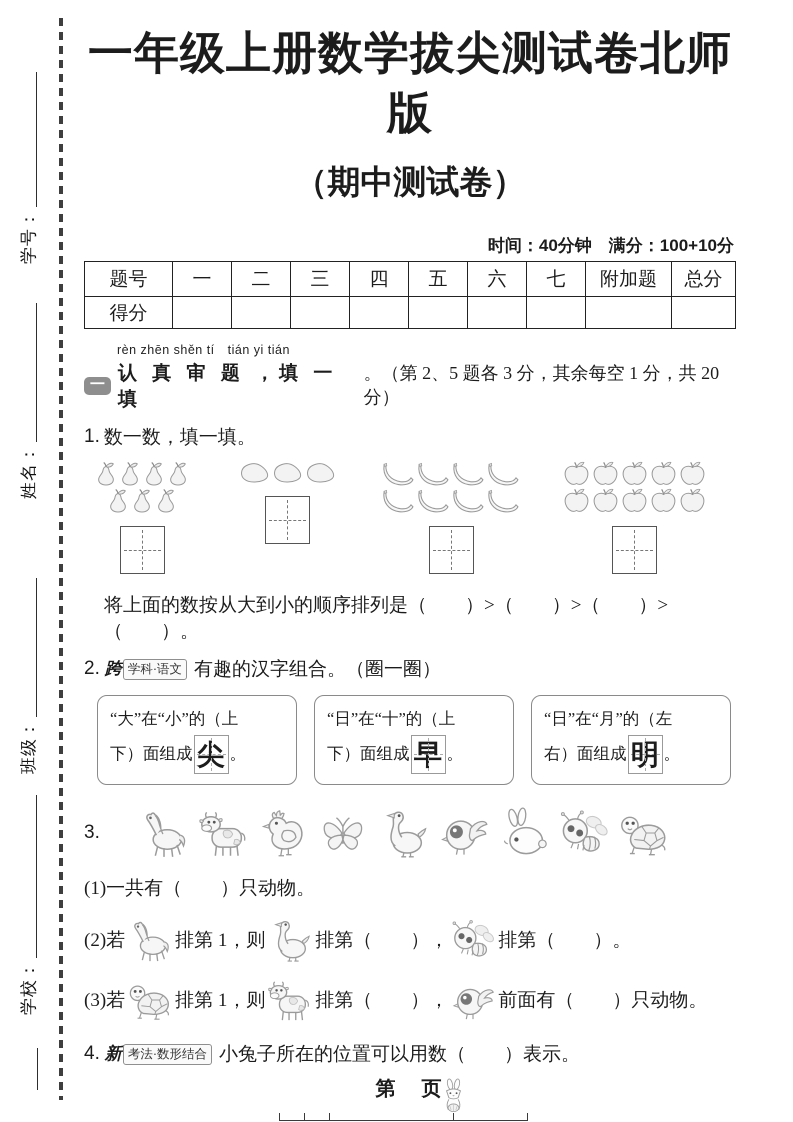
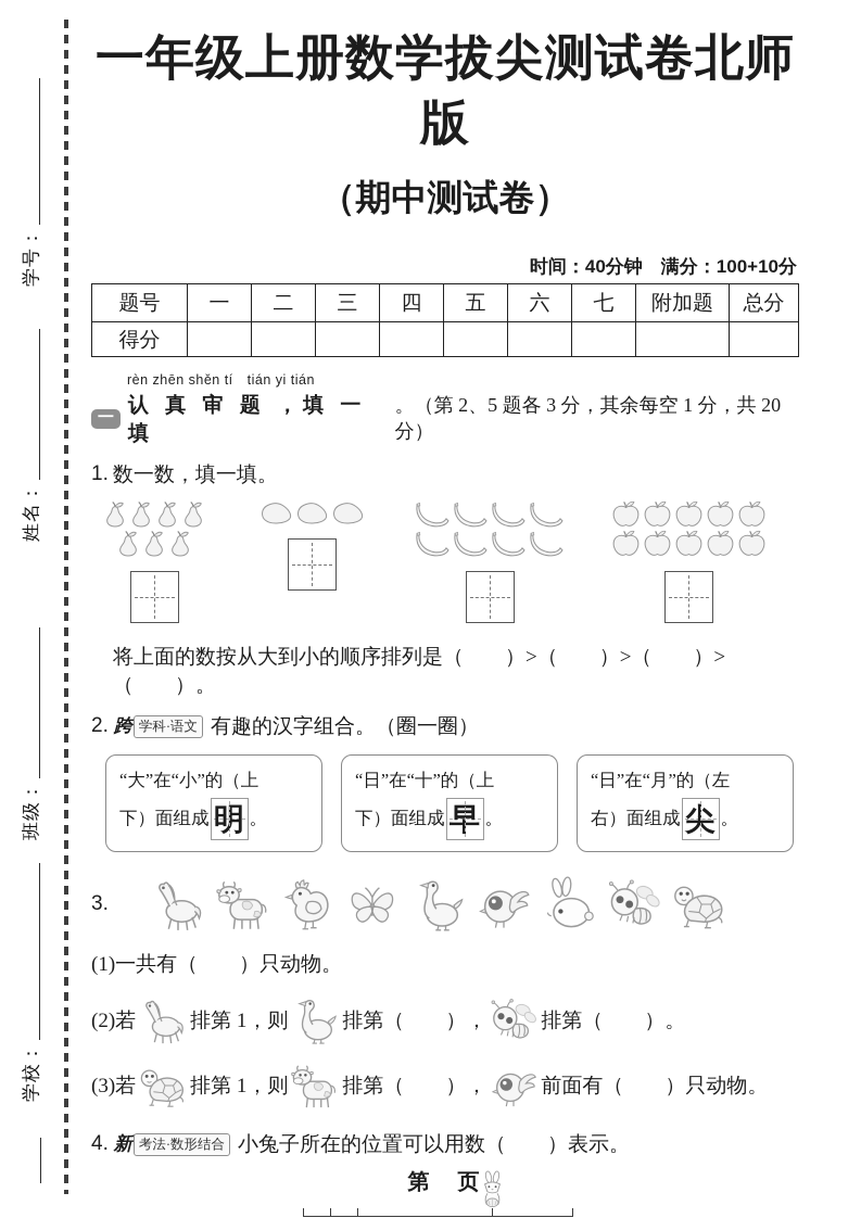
  一年级上册数学拔尖测试卷北师版
  （期中测试卷）
  时间：40分钟 满分：100+10分
  题号	一	二	三	四	五	六	七	附加题	总分
  得分
  rèn zhēn shěn tí tián yi tián
  一
  认 真 审 题 ，填 一 填
  。（第 2、5 题各 3 分，其余每空 1 分，共 20 分）
  1.
  数一数，填一填。
  将上面的数按从大到小的顺序排列是（ ）>（ ）>（ ）>（ ）。
  2.
  跨
  学科·语文
  有趣的汉字组合。（圈一圈）
  “大”在“小”的（上
  下）面组成
- 尖
+ 明
  。
  “日”在“十”的（上
  下）面组成
  早
  。
  “日”在“月”的（左
  右）面组成
- 明
+ 尖
  。
  3.
  (1)一共有（ ）只动物。
  (2)若
  排第 1，则
  排第（ ），
  排第（ ）。
  (3)若
  排第 1，则
  排第（ ），
  前面有（ ）只动物。
  4.
  新
  考法·数形结合
  小兔子所在的位置可以用数（ ）表示。
  第 页
